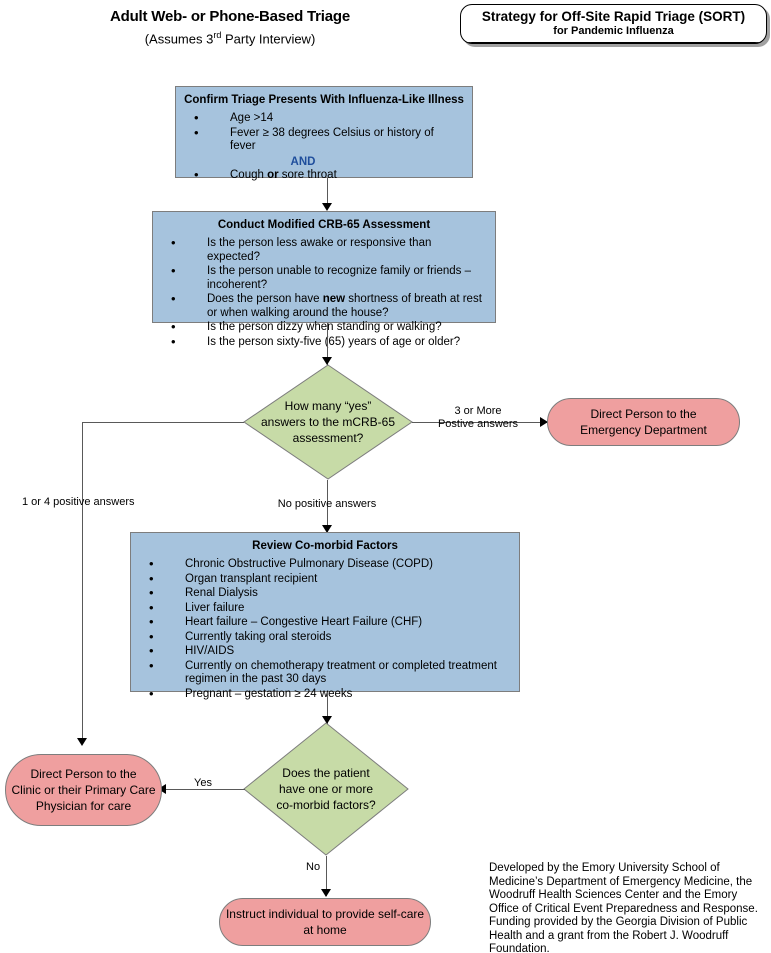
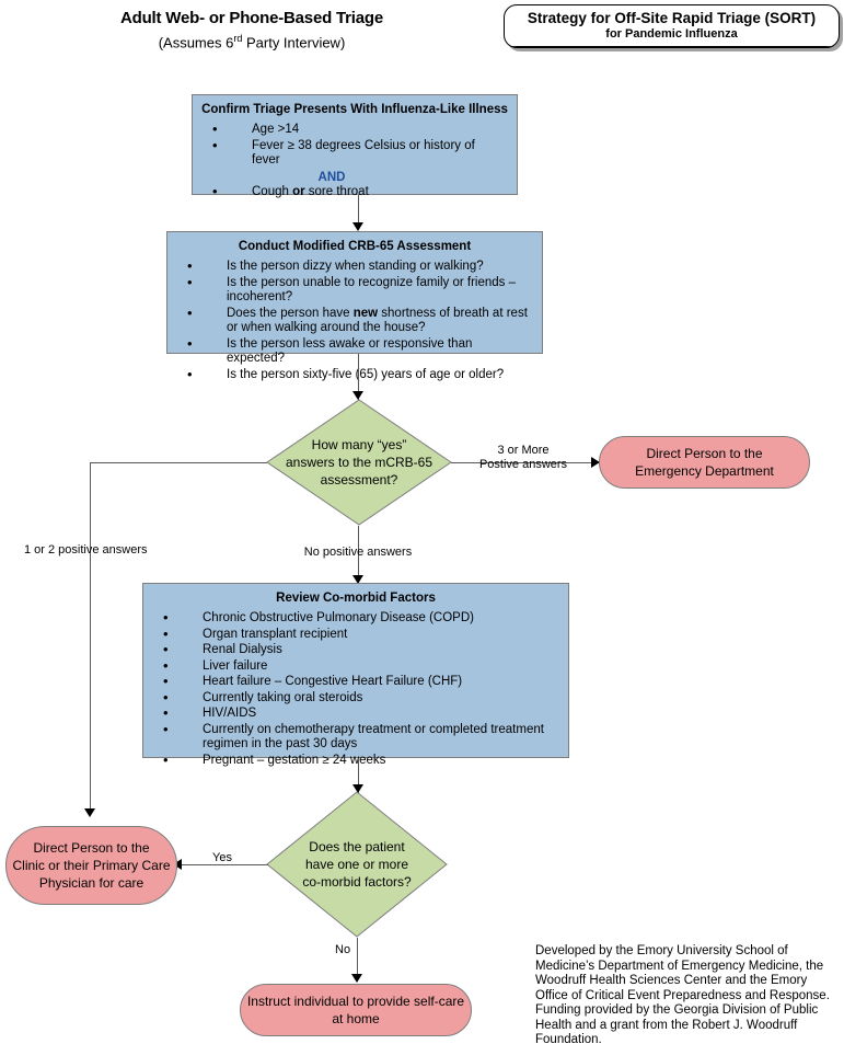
  Adult Web- or Phone-Based Triage
- (Assumes 3rd Party Interview)
+ (Assumes 6rd Party Interview)
  Strategy for Off-Site Rapid Triage (SORT)
  for Pandemic Influenza
  Confirm Triage Presents With Influenza-Like Illness
  Age >14
  Fever ≥ 38 degrees Celsius or history of fever
  AND
  Cough or sore throat
  Conduct Modified CRB-65 Assessment
- Is the person less awake or responsive than expected?
+ Is the person dizzy when standing or walking?
  Is the person unable to recognize family or friends – incoherent?
  Does the person have new shortness of breath at rest or when walking around the house?
- Is the person dizzy when standing or walking?
+ Is the person less awake or responsive than expected?
  Is the person sixty-five65) years of age or older?
  How many “yes”
  answers to the mCRB-65
  assessment?
  3 or More
  Postive answers
  Direct Person to the
  Emergency Department
- 1 or 4 positive answers
+ 1 or 2 positive answers
  No positive answers
  Review Co-morbid Factors
  Chronic Obstructive Pulmonary Disease (COPD)
  Organ transplant recipient
  Renal Dialysis
  Liver failure
  Heart failure – Congestive Heart Failure (CHF)
  Currently taking oral steroids
  HIV/AIDS
  Currently on chemotherapy treatment or completed treatment regimen in the past 30 days
  Pregnant – gestation ≥ 24 weeks
  Does the patient
  have one or more
  co-morbid factors?
  Yes
  Direct Person to the
  Clinic or their Primary Care
  Physician for care
  No
  Instruct individual to provide self-care
  at home
  Developed by the Emory University School of Medicine’s Department of Emergency Medicine, the Woodruff Health Sciences Center and the Emory Office of Critical Event Preparedness and Response. Funding provided by the Georgia Division of Public Health and a grant from the Robert J. Woodruff Foundation.
